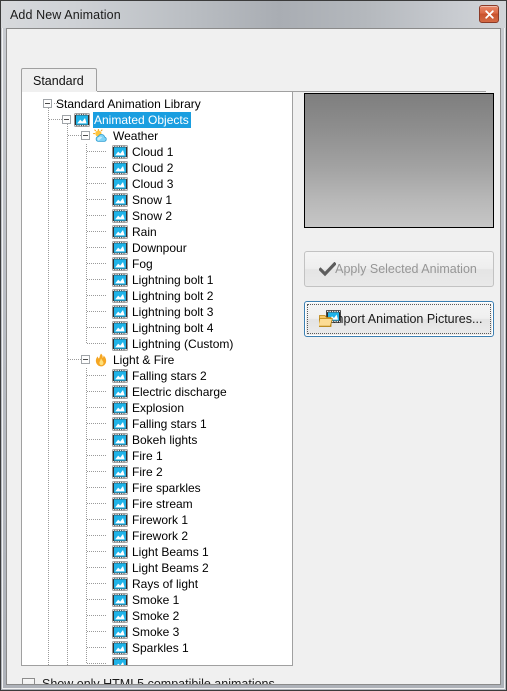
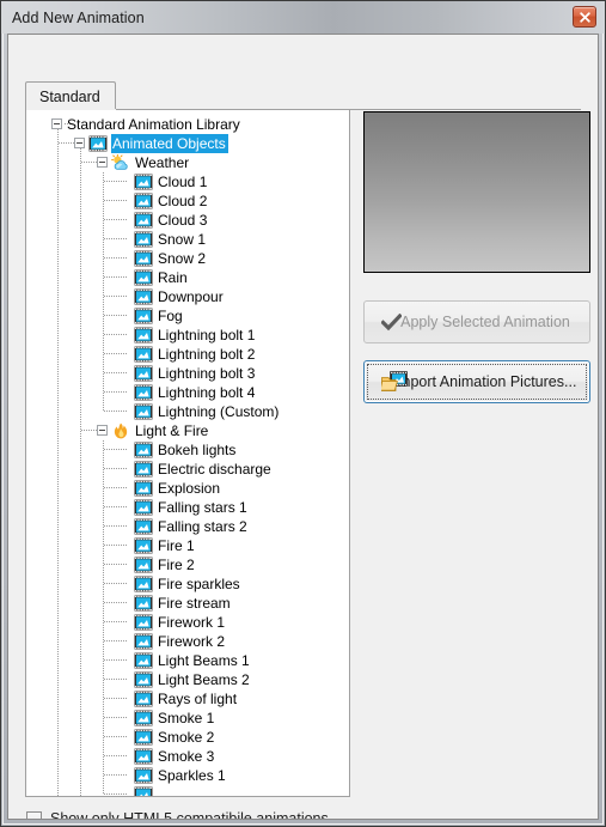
  Add New Animation
  Standard
  Standard Animation Library
  Animated Objects
  Weather
  Cloud 1
  Cloud 2
  Cloud 3
  Snow 1
  Snow 2
  Rain
  Downpour
  Fog
  Lightning bolt 1
  Lightning bolt 2
  Lightning bolt 3
  Lightning bolt 4
  Lightning (Custom)
  Light & Fire
- Falling stars 2
+ Bokeh lights
  Electric discharge
  Explosion
  Falling stars 1
- Bokeh lights
+ Falling stars 2
  Fire 1
  Fire 2
  Fire sparkles
  Fire stream
  Firework 1
  Firework 2
  Light Beams 1
  Light Beams 2
  Rays of light
  Smoke 1
  Smoke 2
  Smoke 3
  Sparkles 1
  Apply Selected Animation
  port Animation Pictures...
